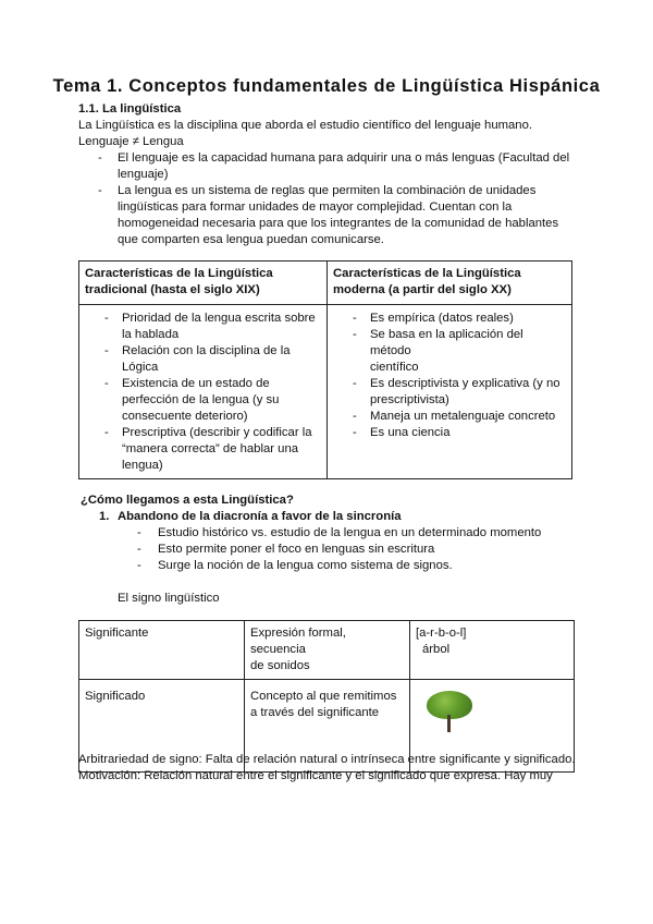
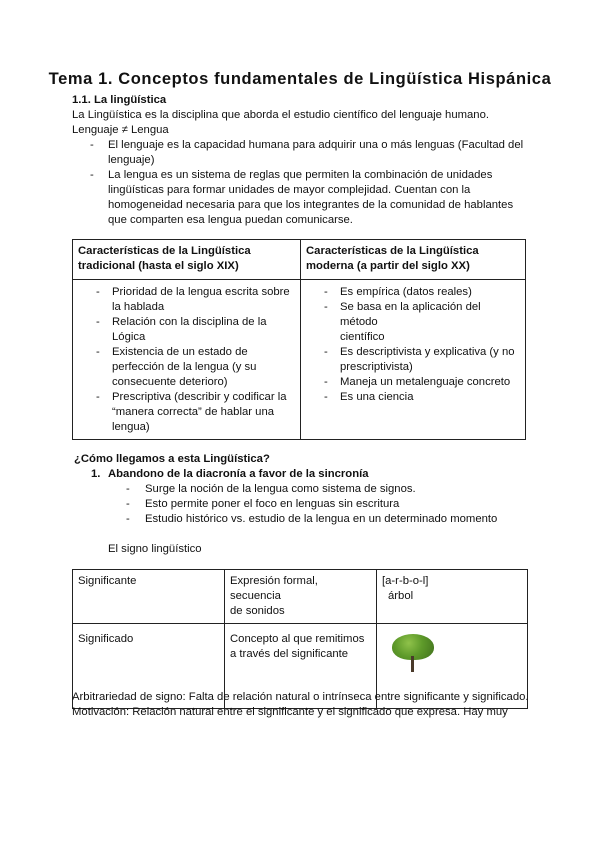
  Tema 1. Conceptos fundamentales de Lingüística Hispánica
  1.1. La lingüística
  La Lingüística es la disciplina que aborda el estudio científico del lenguaje humano.
  Lenguaje ≠ Lengua
  -
  El lenguaje es la capacidad humana para adquirir una o más lenguas (Facultad del
  lenguaje)
  -
  La lengua es un sistema de reglas que permiten la combinación de unidades
  lingüísticas para formar unidades de mayor complejidad. Cuentan con la
  homogeneidad necesaria para que los integrantes de la comunidad de hablantes
  que comparten esa lengua puedan comunicarse.
  Características de la Lingüística tradicional (hasta el siglo XIX)	Características de la Lingüística moderna (a partir del siglo XX)
  Prioridad de la lengua escrita sobrela hablada Relación con la disciplina de laLógica Existencia de un estado deperfección de la lengua (y suconsecuente deterioro) Prescriptiva (describir y codificar la“manera correcta” de hablar unalengua)	Es empírica (datos reales) Se basa en la aplicación del métodocientífico Es descriptivista y explicativa (y noprescriptivista) Maneja un metalenguaje concreto Es una ciencia
  ¿Cómo llegamos a esta Lingüística?
  1.
  Abandono de la diacronía a favor de la sincronía
  -
- Estudio histórico vs. estudio de la lengua en un determinado momento
+ Surge la noción de la lengua como sistema de signos.
  -
  Esto permite poner el foco en lenguas sin escritura
  -
- Surge la noción de la lengua como sistema de signos.
+ Estudio histórico vs. estudio de la lengua en un determinado momento
  El signo lingüístico
  Significante	Expresión formal, secuencia de sonidos	[a-r-b-o-l] árbol
  Significado	Concepto al que remitimos a través del significante
  Arbitrariedad de signo: Falta de relación natural o intrínseca entre significante y significado.
  Motivación: Relación natural entre el significante y el significado que expresa. Hay muy
